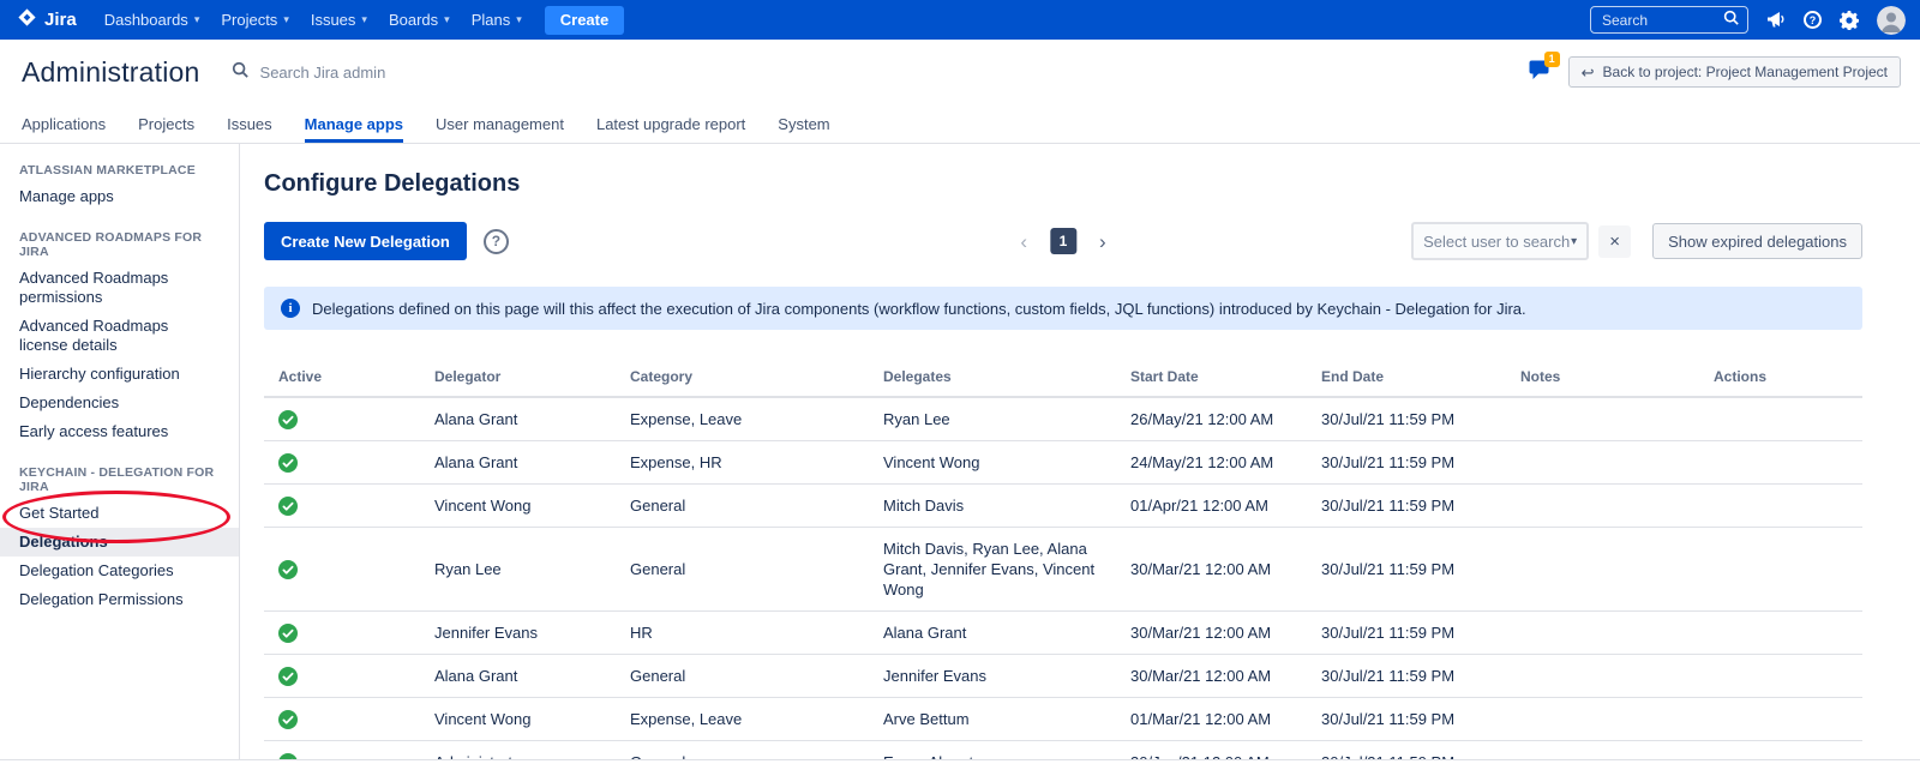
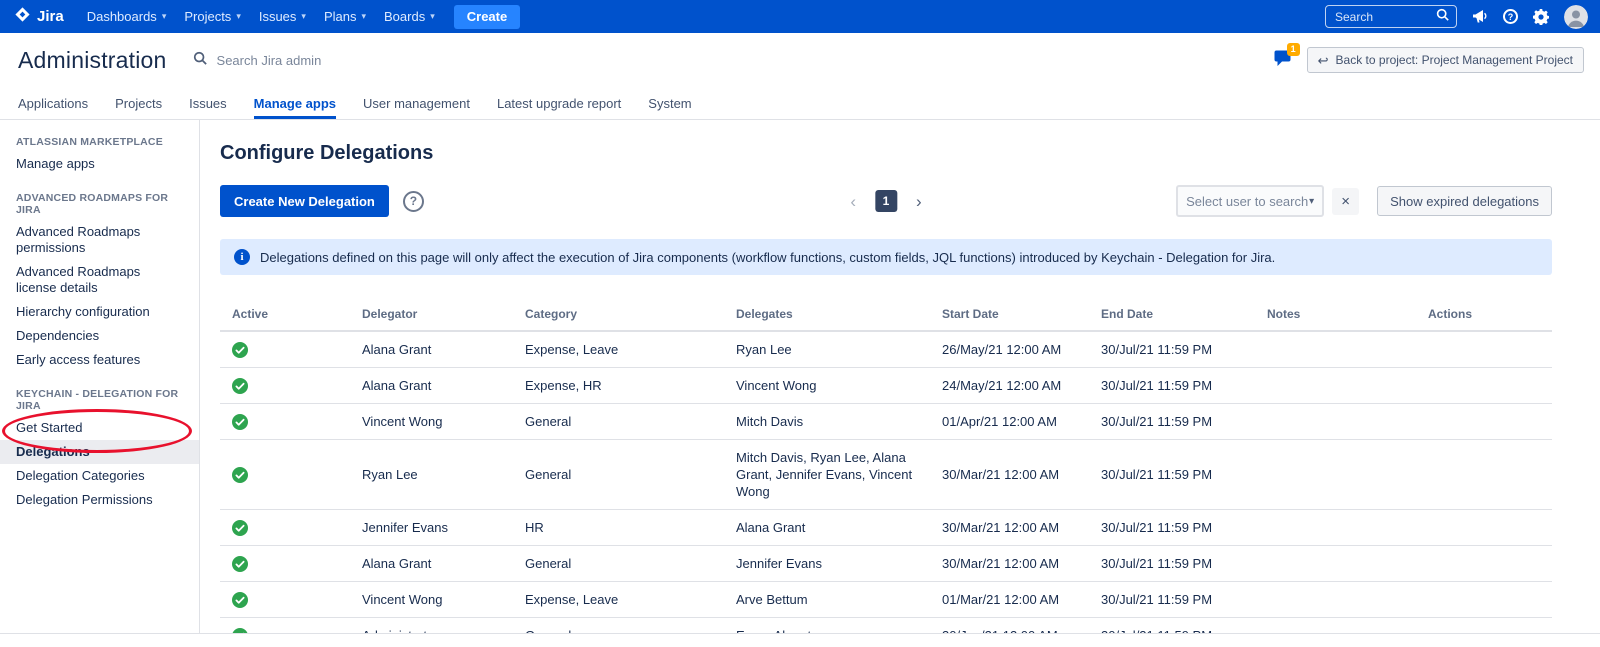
  Jira
  Dashboards
  ▾
  Projects
  ▾
  Issues
  ▾
- Boards
+ Plans
  ▾
- Plans
+ Boards
  ▾
  Create
  Search
  ?
  Administration
  Search Jira admin
  1
  ↩
  Back to project: Project Management Project
  Applications
  Projects
  Issues
  Manage apps
  User management
  Latest upgrade report
  System
  ATLASSIAN MARKETPLACE
  Manage apps
  ADVANCED ROADMAPS FOR JIRA
  Advanced Roadmaps permissions
  Advanced Roadmaps license details
  Hierarchy configuration
  Dependencies
  Early access features
  KEYCHAIN - DELEGATION FOR JIRA
  Get Started
  Delegations
  Delegation Categories
  Delegation Permissions
  Configure Delegations
  Create New Delegation
  ?
  ‹
  1
  ›
  Select user to search
  ▾
  ×
  Show expired delegations
  i
- Delegations defined on this page will this affect the execution of Jira components (workflow functions, custom fields, JQL functions) introduced by Keychain - Delegation for Jira.
+ Delegations defined on this page will only affect the execution of Jira components (workflow functions, custom fields, JQL functions) introduced by Keychain - Delegation for Jira.
  Active	Delegator	Category	Delegates	Start Date	End Date	Notes	Actions
  	Alana Grant	Expense, Leave	Ryan Lee	26/May/21 12:00 AM	30/Jul/21 11:59 PM
  	Alana Grant	Expense, HR	Vincent Wong	24/May/21 12:00 AM	30/Jul/21 11:59 PM
  	Vincent Wong	General	Mitch Davis	01/Apr/21 12:00 AM	30/Jul/21 11:59 PM
  	Ryan Lee	General	Mitch Davis, Ryan Lee, Alana Grant, Jennifer Evans, Vincent Wong	30/Mar/21 12:00 AM	30/Jul/21 11:59 PM
  	Jennifer Evans	HR	Alana Grant	30/Mar/21 12:00 AM	30/Jul/21 11:59 PM
  	Alana Grant	General	Jennifer Evans	30/Mar/21 12:00 AM	30/Jul/21 11:59 PM
  	Vincent Wong	Expense, Leave	Arve Bettum	01/Mar/21 12:00 AM	30/Jul/21 11:59 PM
